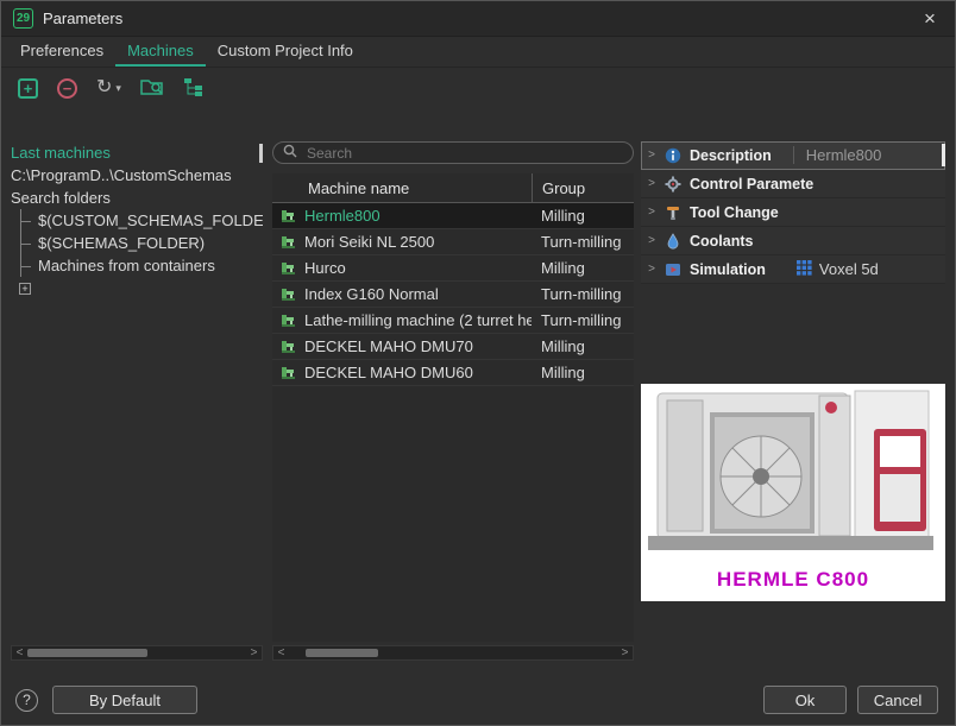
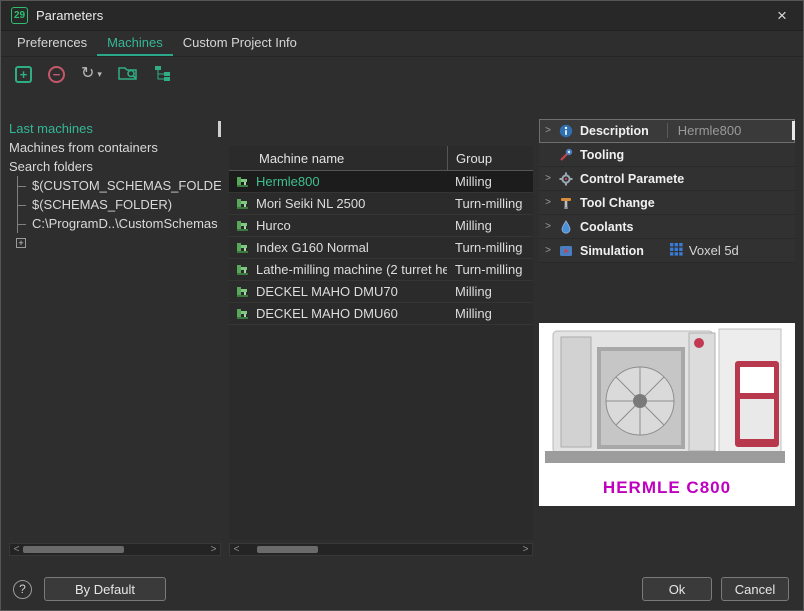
  29
  Parameters
  ×
  Preferences
  Machines
  Custom Project Info
  +
  −
  ↻
  ▾
  Last machines
- C:\ProgramD..\CustomSchemas
+ Machines from containers
  Search folders
  $(CUSTOM_SCHEMAS_FOLDE
  $(SCHEMAS_FOLDER)
- Machines from containers
+ C:\ProgramD..\CustomSchemas
  +
  <
  >
- Search
  Machine name
  Group
  Hermle800
  Milling
  Mori Seiki NL 2500
  Turn-milling
  Hurco
  Milling
  Index G160 Normal
  Turn-milling
  Lathe-milling machine (2 turret he
  Turn-milling
  DECKEL MAHO DMU70
  Milling
  DECKEL MAHO DMU60
  Milling
  <
  >
  >
  Description
  Hermle800
+ Tooling
  >
  Control Paramete
  >
  Tool Change
  >
  Coolants
  >
  Simulation
  Voxel 5d
  HERMLE C800
  ?
  By Default
  Ok
  Cancel
